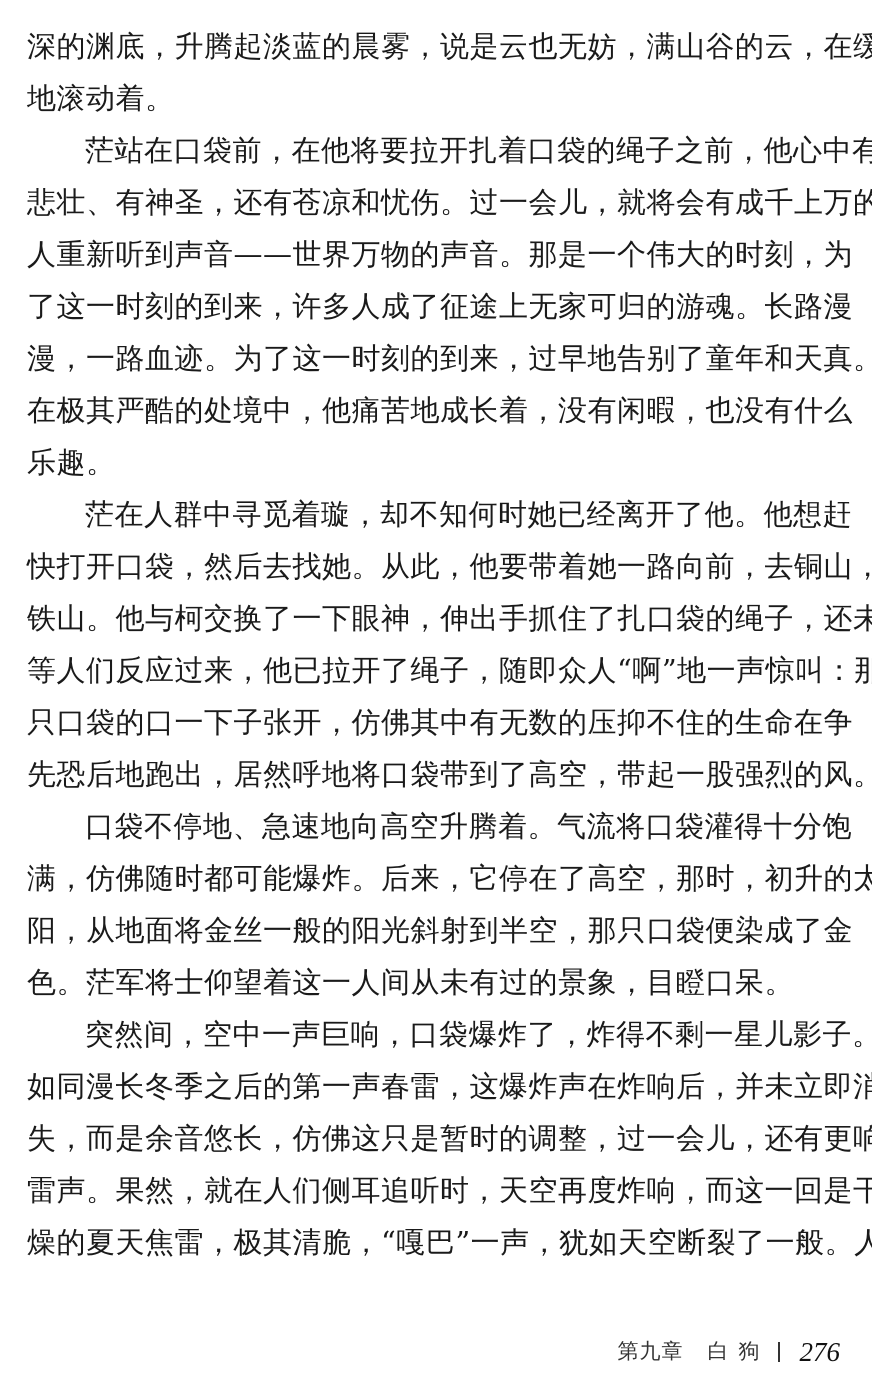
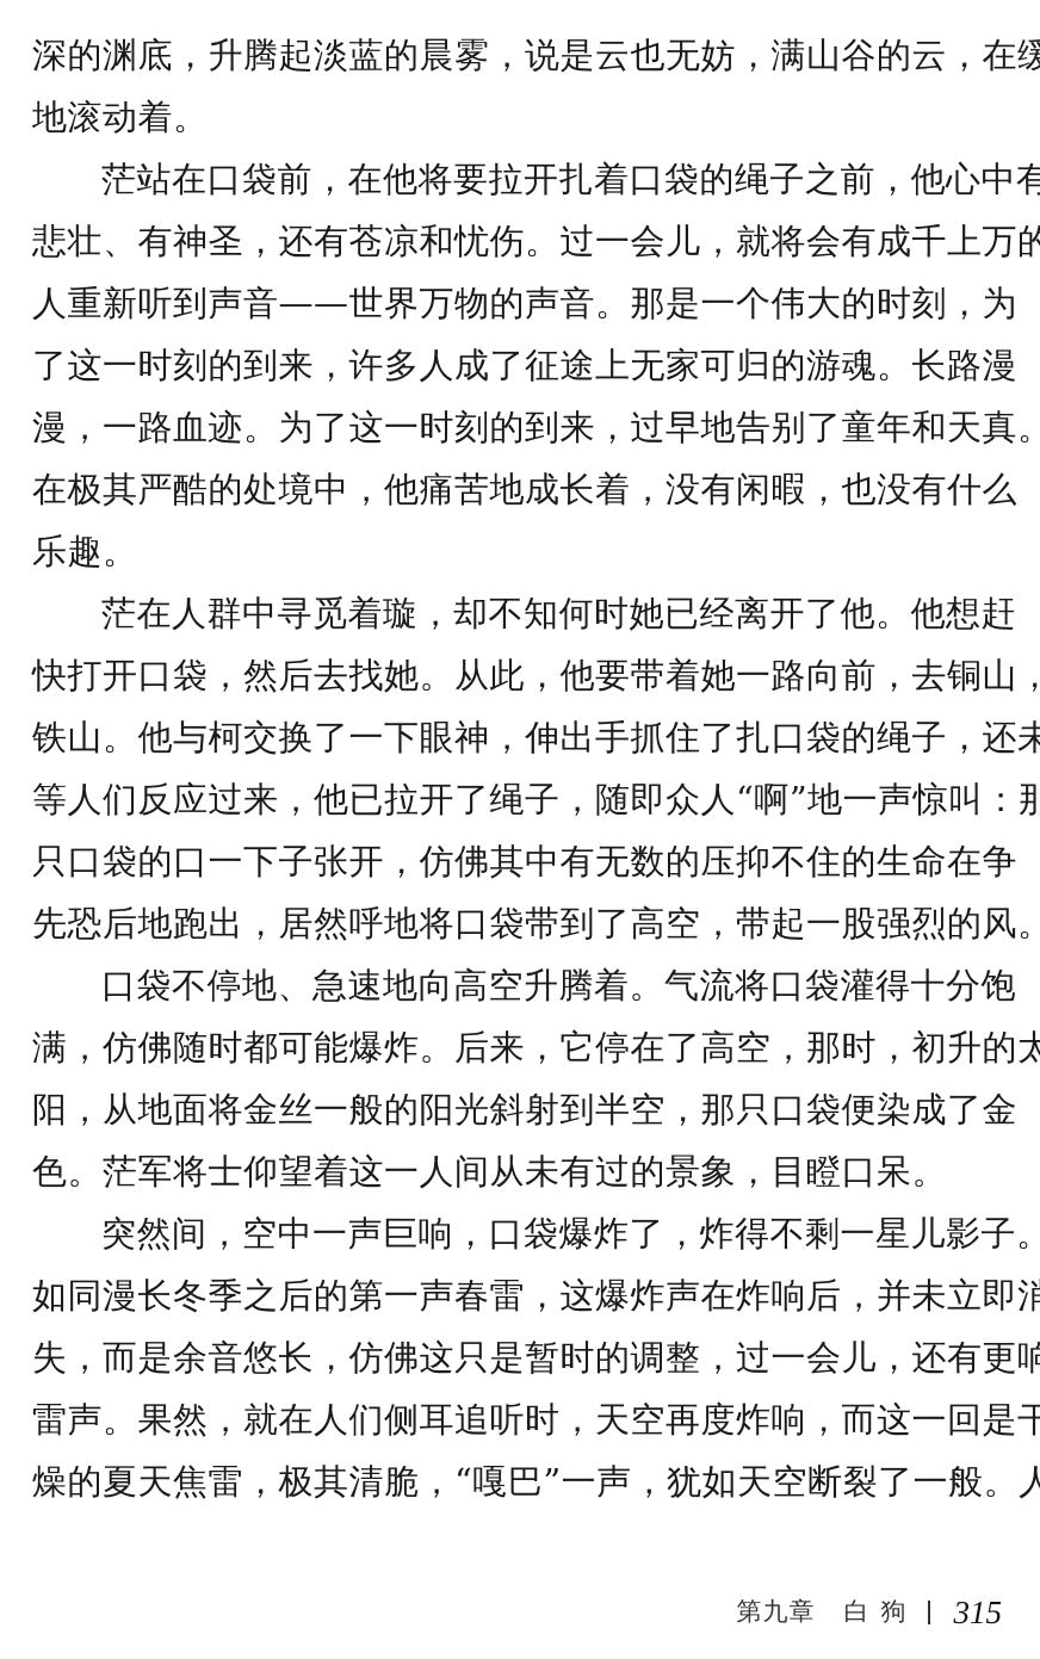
  深的渊底，升腾起淡蓝的晨雾，说是云也无妨，满山谷的云，在缓
  地滚动着。
  茫站在口袋前，在他将要拉开扎着口袋的绳子之前，他心中有
  悲壮、有神圣，还有苍凉和忧伤。过一会儿，就将会有成千上万的
  人重新听到声音——世界万物的声音。那是一个伟大的时刻，为
  了这一时刻的到来，许多人成了征途上无家可归的游魂。长路漫
  漫，一路血迹。为了这一时刻的到来，过早地告别了童年和天真。
  在极其严酷的处境中，他痛苦地成长着，没有闲暇，也没有什么
  乐趣。
  茫在人群中寻觅着璇，却不知何时她已经离开了他。他想赶
  快打开口袋，然后去找她。从此，他要带着她一路向前，去铜山，
  铁山。他与柯交换了一下眼神，伸出手抓住了扎口袋的绳子，还未
  等人们反应过来，他已拉开了绳子，随即众人“啊”地一声惊叫：那
  只口袋的口一下子张开，仿佛其中有无数的压抑不住的生命在争
  先恐后地跑出，居然呼地将口袋带到了高空，带起一股强烈的风。
  口袋不停地、急速地向高空升腾着。气流将口袋灌得十分饱
  满，仿佛随时都可能爆炸。后来，它停在了高空，那时，初升的太
  阳，从地面将金丝一般的阳光斜射到半空，那只口袋便染成了金
  色。茫军将士仰望着这一人间从未有过的景象，目瞪口呆。
  突然间，空中一声巨响，口袋爆炸了，炸得不剩一星儿影子。
  如同漫长冬季之后的第一声春雷，这爆炸声在炸响后，并未立即消
  失，而是余音悠长，仿佛这只是暂时的调整，过一会儿，还有更响
  雷声。果然，就在人们侧耳追听时，天空再度炸响，而这一回是干
  燥的夏天焦雷，极其清脆，“嘎巴”一声，犹如天空断裂了一般。人
  第九章
  白狗
- 276
+ 315
